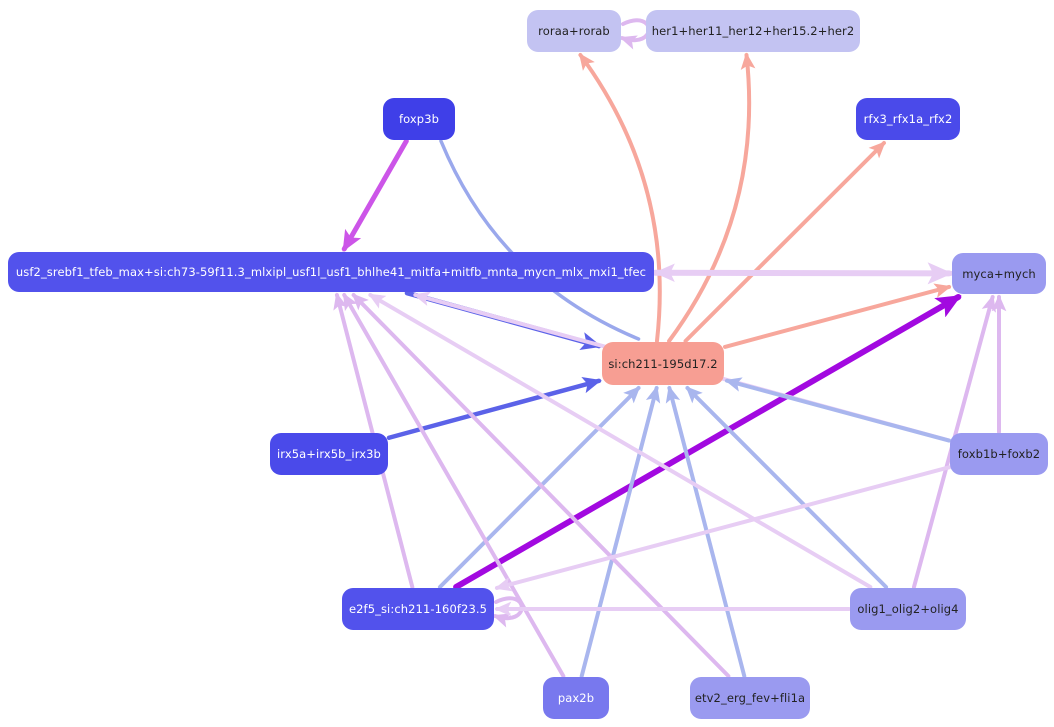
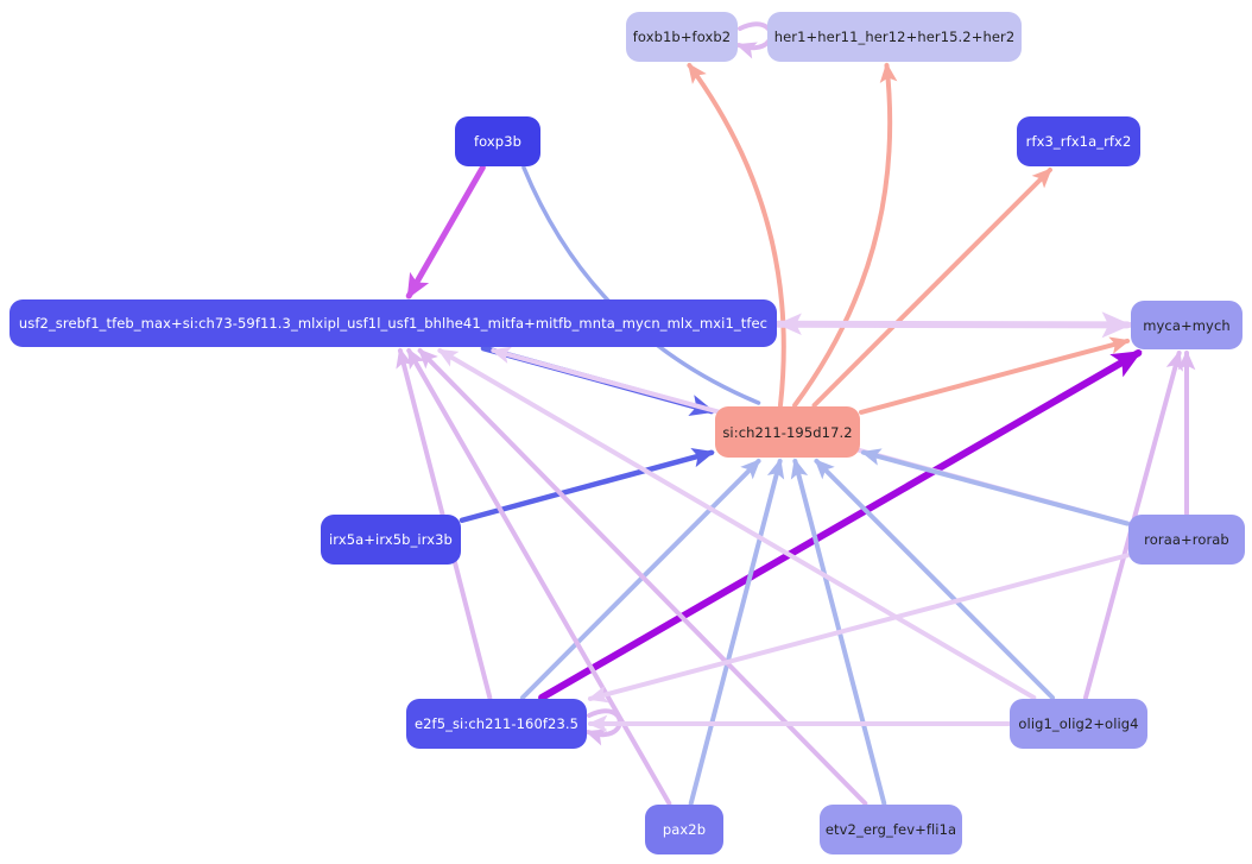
- roraa+rorab
+ foxb1b+foxb2
  her1+her11_her12+her15.2+her2
  foxp3b
  rfx3_rfx1a_rfx2
  usf2_srebf1_tfeb_max+si:ch73-59f11.3_mlxipl_usf1l_usf1_bhlhe41_mitfa+mitfb_mnta_mycn_mlx_mxi1_tfec
  myca+mych
  si:ch211-195d17.2
  irx5a+irx5b_irx3b
- foxb1b+foxb2
+ roraa+rorab
  e2f5_si:ch211-160f23.5
  olig1_olig2+olig4
  pax2b
  etv2_erg_fev+fli1a
